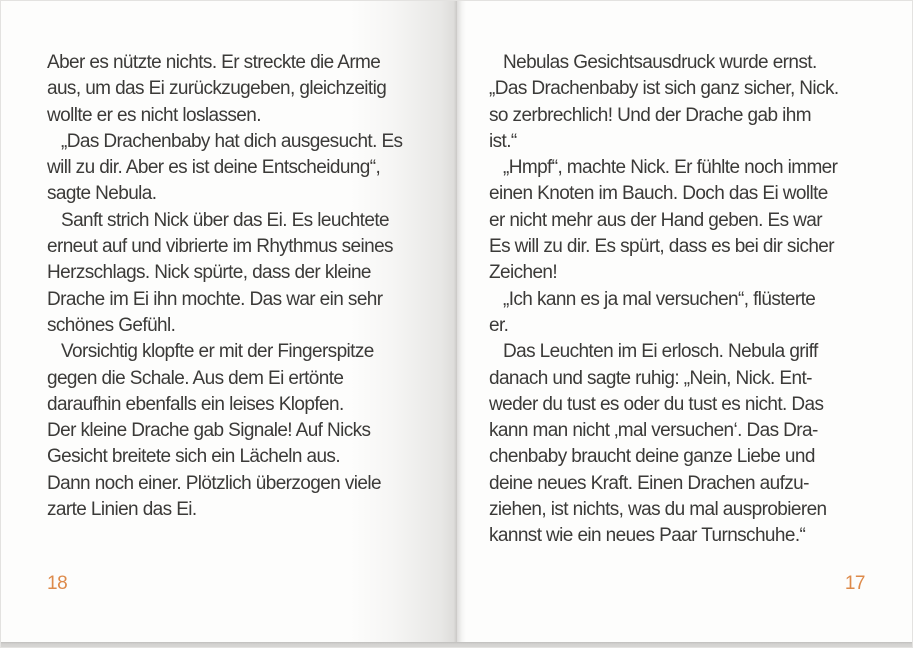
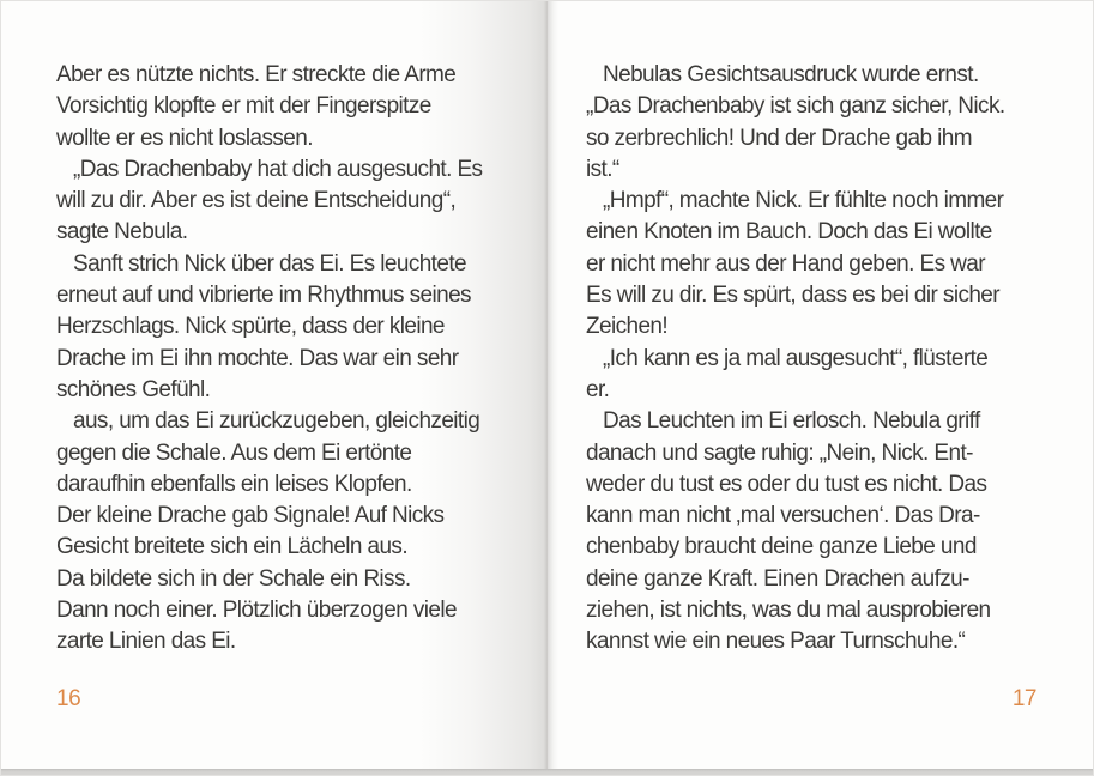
  Aber es nützte nichts. Er streckte die Arme
- aus, um das Ei zurückzugeben, gleichzeitig
+ Vorsichtig klopfte er mit der Fingerspitze
  wollte er es nicht loslassen.
  „Das Drachenbaby hat dich ausgesucht. Es
  will zu dir. Aber es ist deine Entscheidung“,
  sagte Nebula.
  Sanft strich Nick über das Ei. Es leuchtete
  erneut auf und vibrierte im Rhythmus seines
  Herzschlags. Nick spürte, dass der kleine
  Drache im Ei ihn mochte. Das war ein sehr
  schönes Gefühl.
- Vorsichtig klopfte er mit der Fingerspitze
+ aus, um das Ei zurückzugeben, gleichzeitig
  gegen die Schale. Aus dem Ei ertönte
  daraufhin ebenfalls ein leises Klopfen.
  Der kleine Drache gab Signale! Auf Nicks
  Gesicht breitete sich ein Lächeln aus.
+ Da bildete sich in der Schale ein Riss.
  Dann noch einer. Plötzlich überzogen viele
  zarte Linien das Ei.
- 18
+ 16
  Nebulas Gesichtsausdruck wurde ernst.
  „Das Drachenbaby ist sich ganz sicher, Nick.
  so zerbrechlich! Und der Drache gab ihm
  ist.“
  „Hmpf“, machte Nick. Er fühlte noch immer
  einen Knoten im Bauch. Doch das Ei wollte
  er nicht mehr aus der Hand geben. Es war
  Es will zu dir. Es spürt, dass es bei dir sicher
  Zeichen!
- „Ich kann es ja mal versuchen“, flüsterte
+ „Ich kann es ja mal ausgesucht“, flüsterte
  er.
  Das Leuchten im Ei erlosch. Nebula griff
  danach und sagte ruhig: „Nein, Nick. Ent-
  weder du tust es oder du tust es nicht. Das
  kann man nicht ‚mal versuchen‘. Das Dra-
  chenbaby braucht deine ganze Liebe und
- deine neues Kraft. Einen Drachen aufzu-
+ deine ganze Kraft. Einen Drachen aufzu-
  ziehen, ist nichts, was du mal ausprobieren
  kannst wie ein neues Paar Turnschuhe.“
  17
